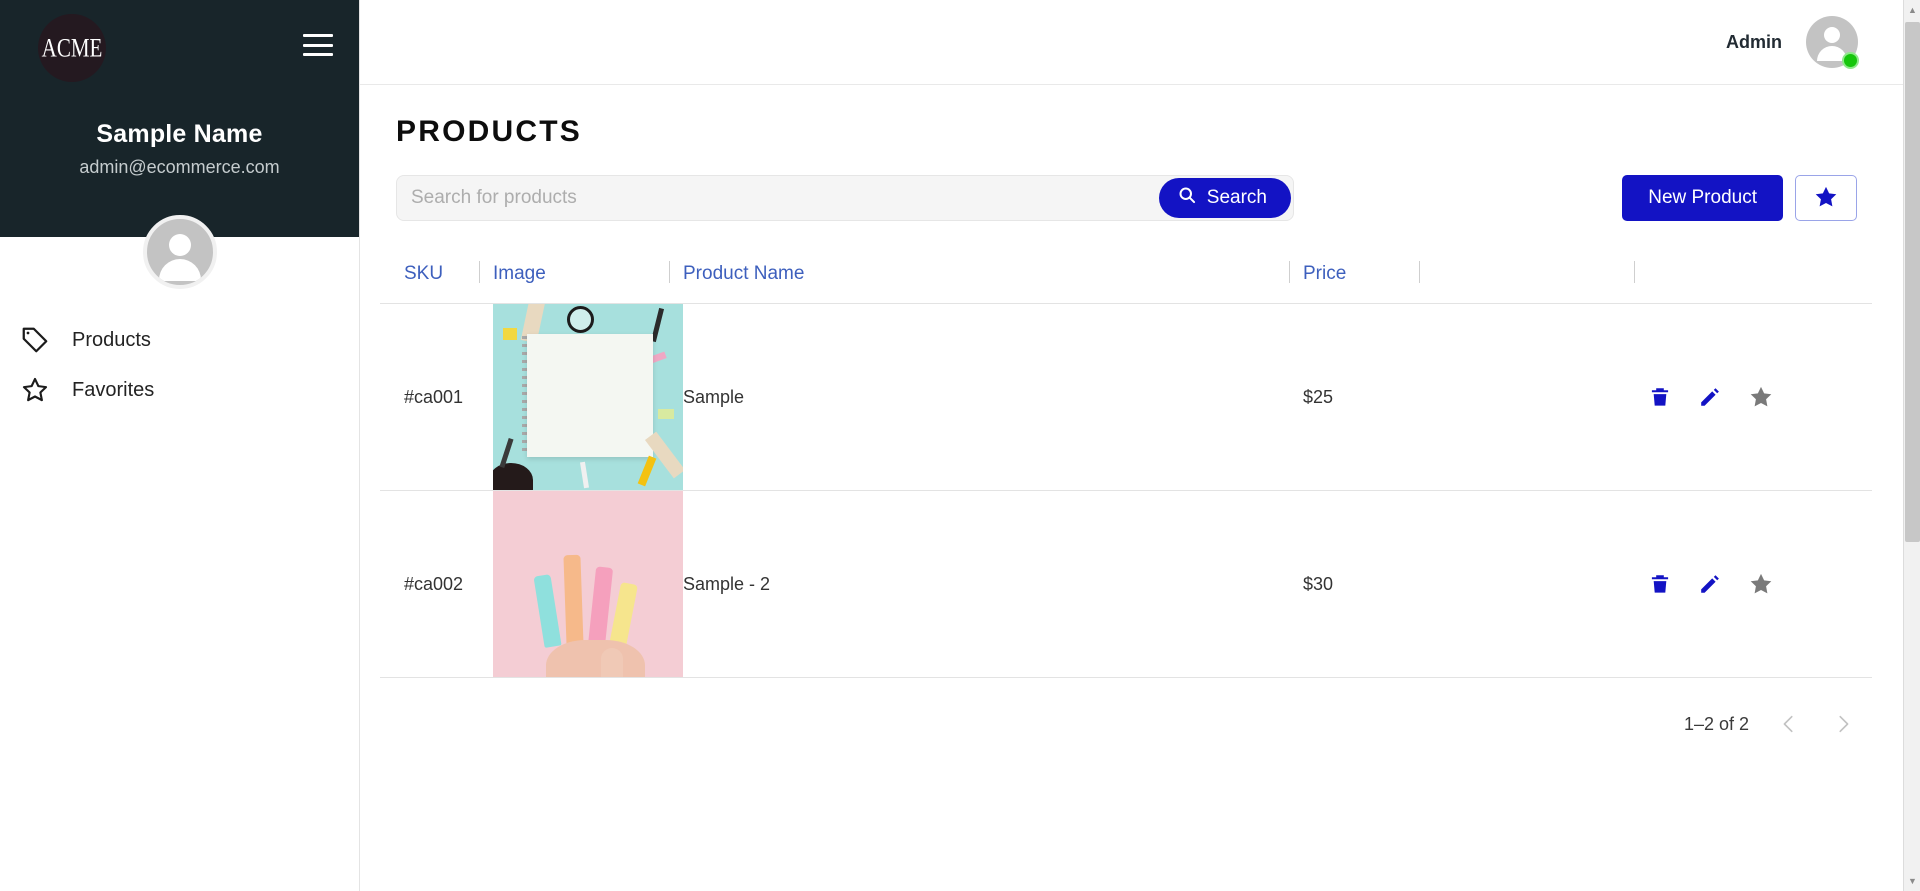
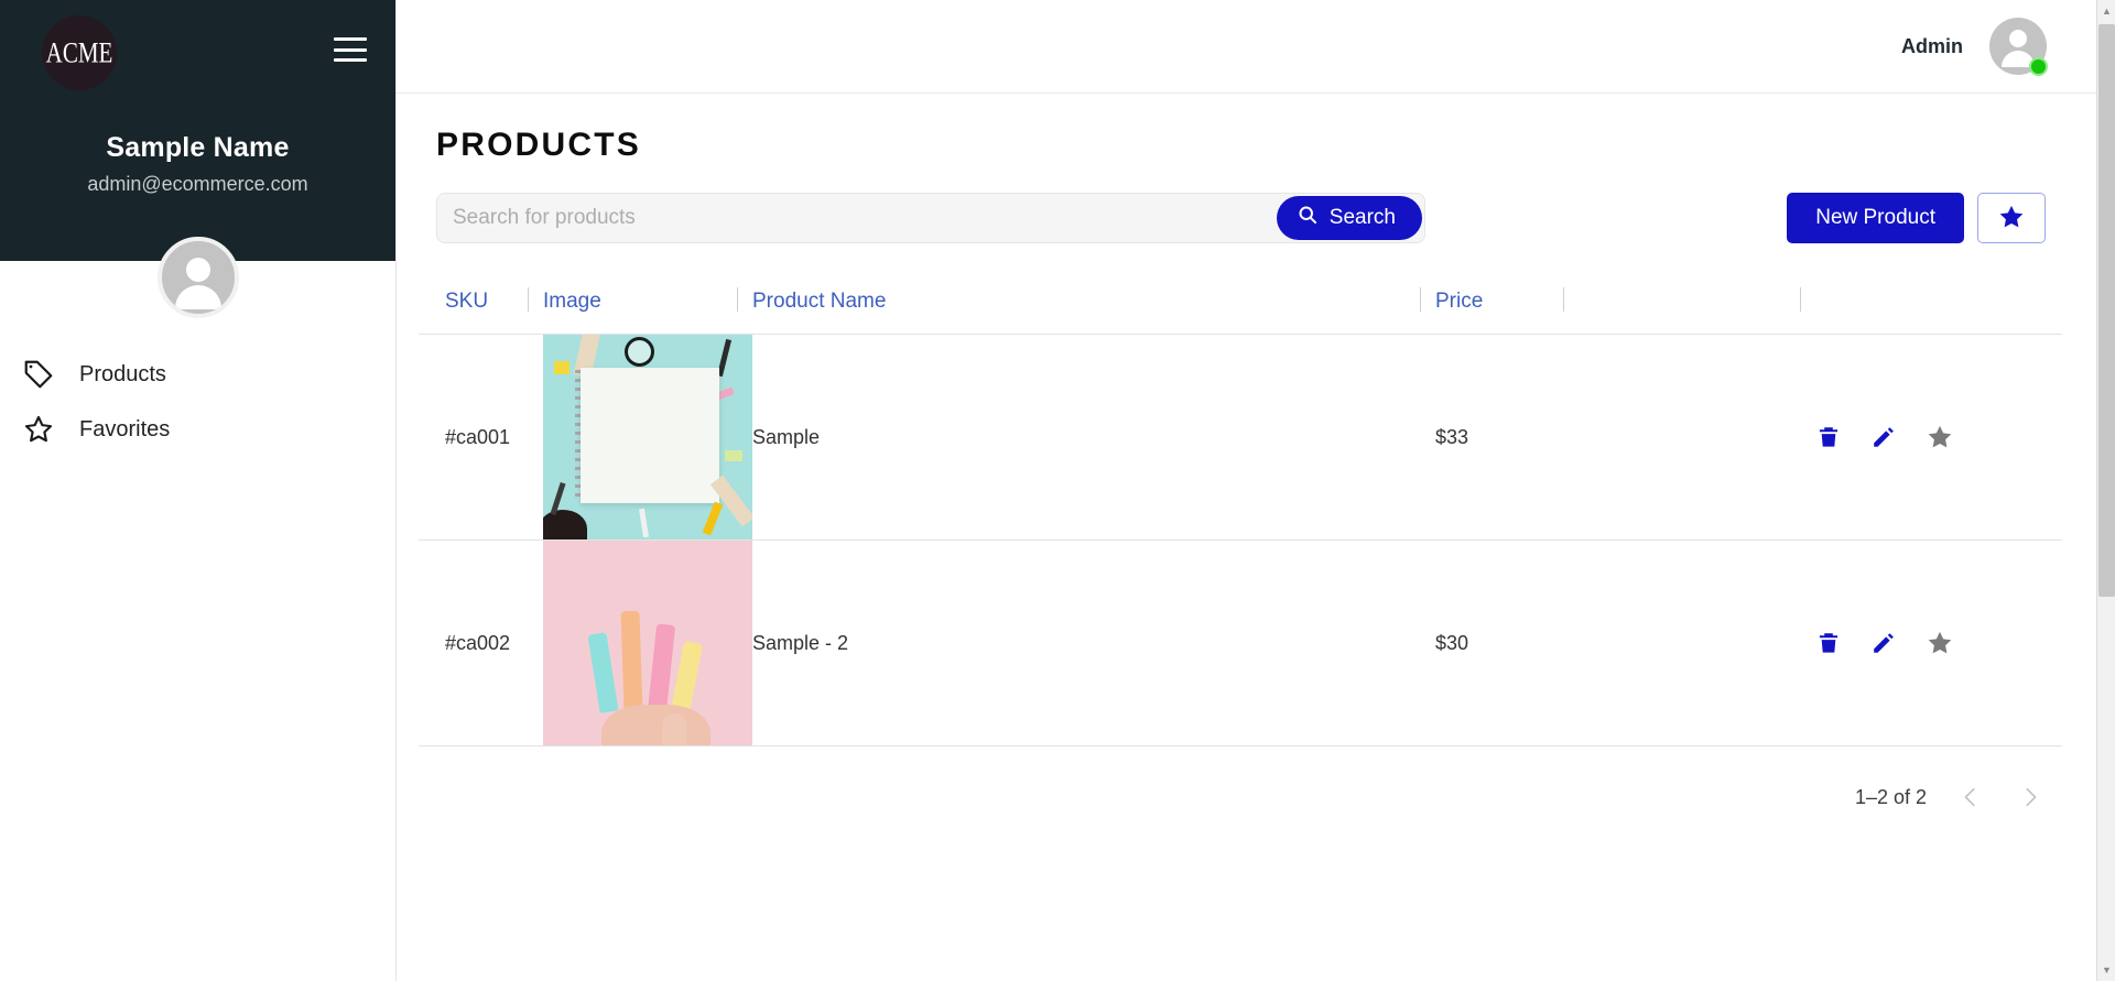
  ACME
  Sample Name
  admin@ecommerce.com
  Products
  Favorites
  Admin
  PRODUCTS
  Search for products
  Search
  New Product
  SKU	Image	Product Name	Price
- #ca001		Sample	$25
+ #ca001		Sample	$33
  #ca002		Sample - 2	$30
  1–2 of 2
  ▲
  ▼
